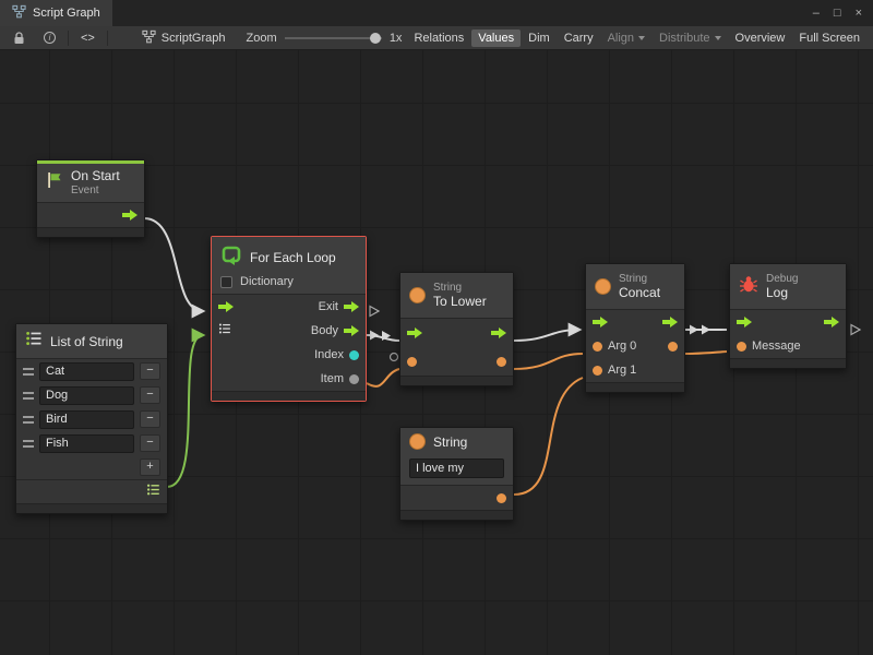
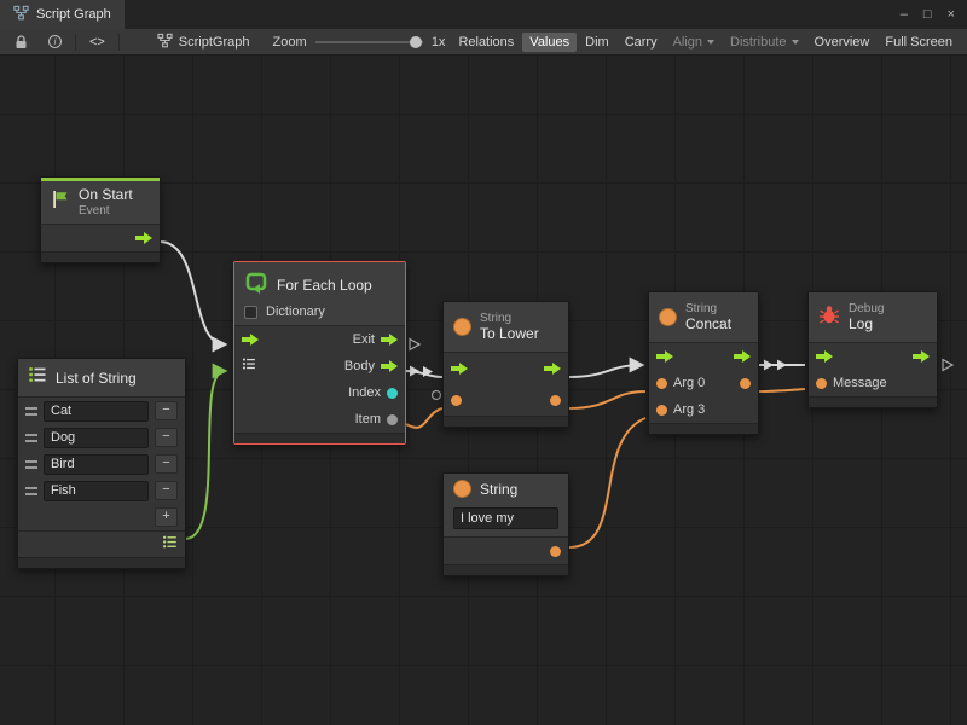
  Script Graph
  –
  □
  ×
  i
  <>
  ScriptGraph
  Zoom
  1x
  Relations
  Values
  Dim
  Carry
  Align
  Distribute
  Overview
  Full Screen
  On Start
  Event
  List of String
  Cat
  −
  Dog
  −
  Bird
  −
  Fish
  −
  +
  For Each Loop
  Dictionary
  Exit
  Body
  Index
  Item
  String
  To Lower
  String
  I love my
  String
  Concat
  Arg 0
- Arg 1
+ Arg 3
  Debug
  Log
  Message
